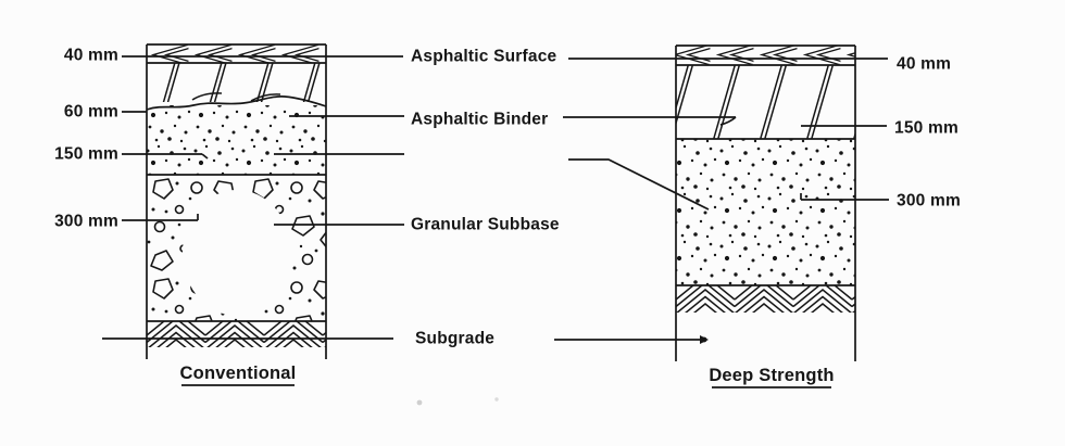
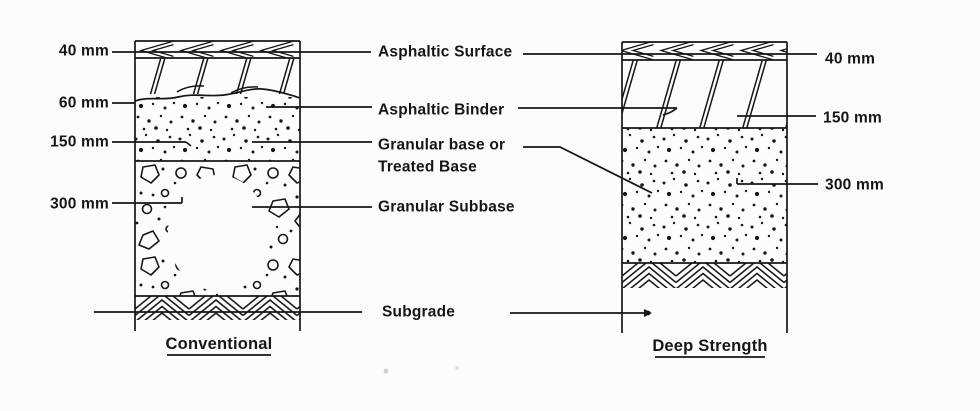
  40 mm
  60 mm
  150 mm
  300 mm
  Asphaltic Surface
  Asphaltic Binder
+ Granular base or
+ Treated Base
  Granular Subbase
  Subgrade
  40 mm
  150 mm
  300 mm
  Conventional
  Deep Strength
